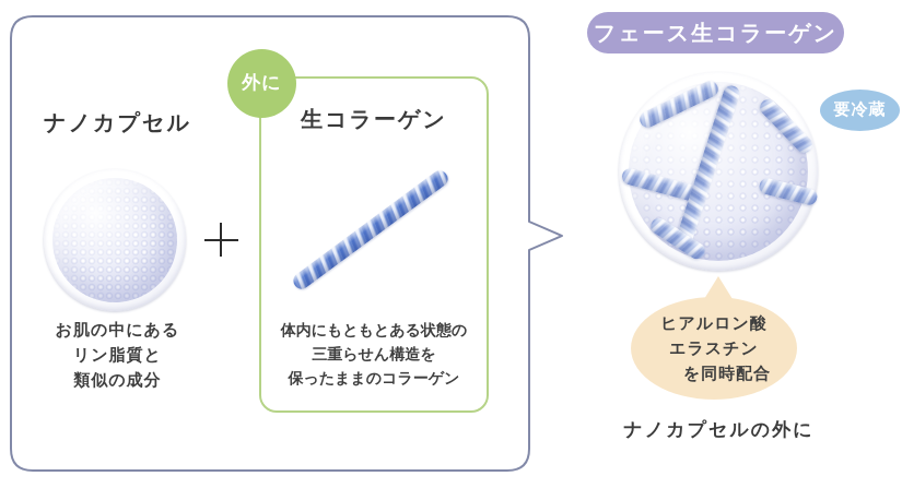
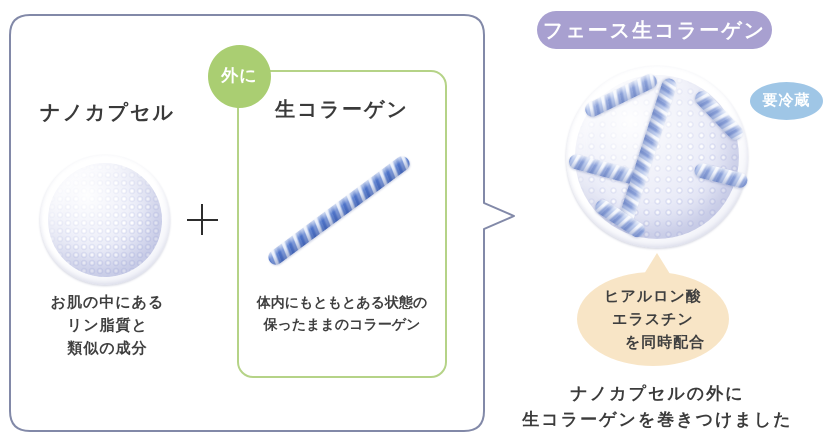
  ナノカプセル
  お肌の中にある
  リン脂質と
  類似の成分
  外に
  生コラーゲン
  体内にもともとある状態の
- 三重らせん構造を
  保ったままのコラーゲン
  フェース生コラーゲン
  要冷蔵
  ヒアルロン酸
  エラスチン
  を同時配合
  ナノカプセルの外に
+ 生コラーゲンを巻きつけました
